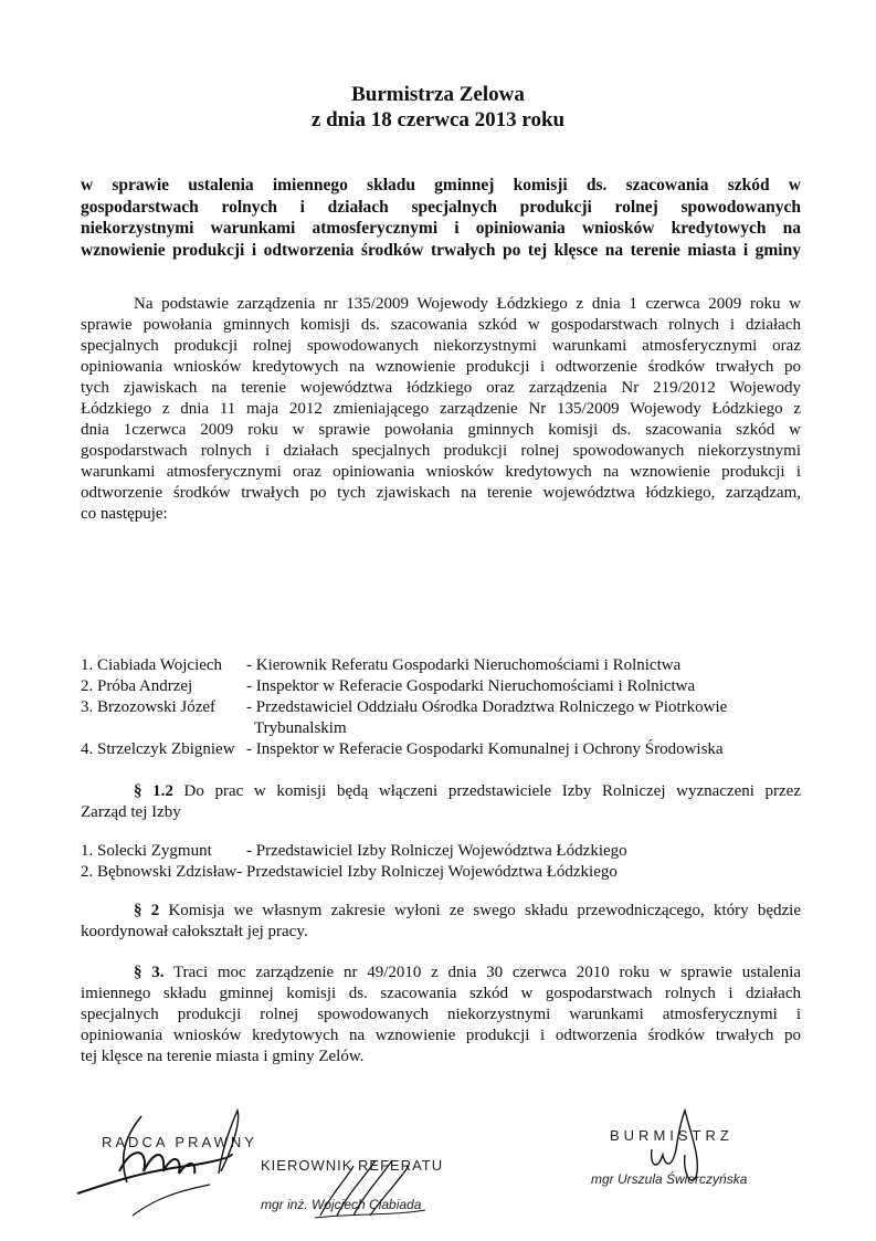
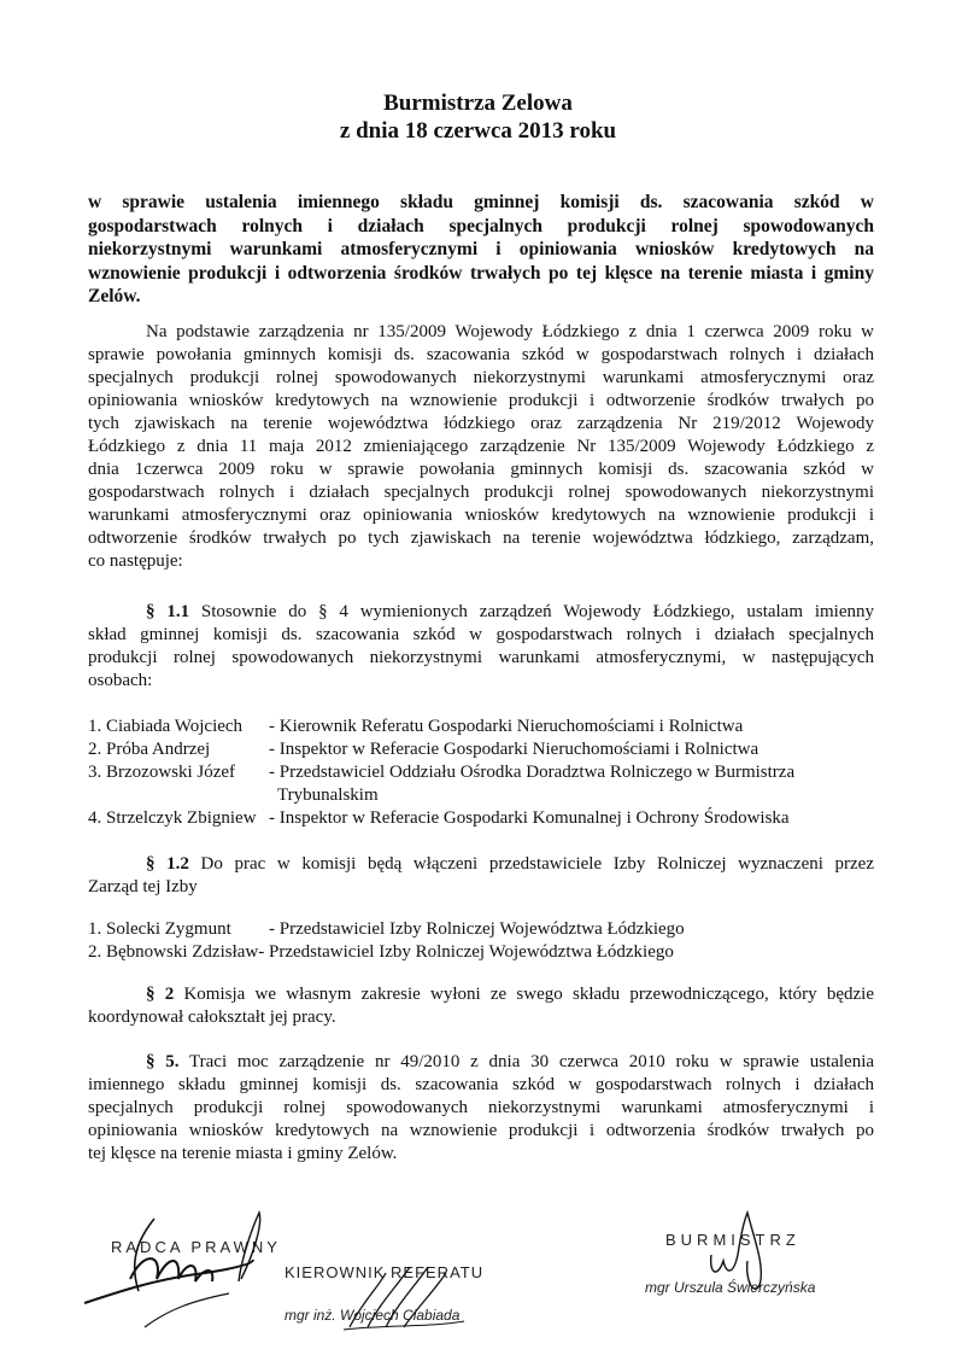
  Burmistrza Zelowa
  z dnia 18 czerwca 2013 roku
  w sprawie ustalenia imiennego składu gminnej komisji ds. szacowania szkód w
  gospodarstwach rolnych i działach specjalnych produkcji rolnej spowodowanych
  niekorzystnymi warunkami atmosferycznymi i opiniowania wniosków kredytowych na
  wznowienie produkcji i odtworzenia środków trwałych po tej klęsce na terenie miasta i gminy
+ Zelów.
  Na podstawie zarządzenia nr 135/2009 Wojewody Łódzkiego z dnia 1 czerwca 2009 roku w
  sprawie powołania gminnych komisji ds. szacowania szkód w gospodarstwach rolnych i działach
  specjalnych produkcji rolnej spowodowanych niekorzystnymi warunkami atmosferycznymi oraz
  opiniowania wniosków kredytowych na wznowienie produkcji i odtworzenie środków trwałych po
  tych zjawiskach na terenie województwa łódzkiego oraz zarządzenia Nr 219/2012 Wojewody
  Łódzkiego z dnia 11 maja 2012 zmieniającego zarządzenie Nr 135/2009 Wojewody Łódzkiego z
  dnia 1czerwca 2009 roku w sprawie powołania gminnych komisji ds. szacowania szkód w
  gospodarstwach rolnych i działach specjalnych produkcji rolnej spowodowanych niekorzystnymi
  warunkami atmosferycznymi oraz opiniowania wniosków kredytowych na wznowienie produkcji i
  odtworzenie środków trwałych po tych zjawiskach na terenie województwa łódzkiego, zarządzam,
  co następuje:
+ § 1.1 Stosownie do § 4 wymienionych zarządzeń Wojewody Łódzkiego, ustalam imienny
+ skład gminnej komisji ds. szacowania szkód w gospodarstwach rolnych i działach specjalnych
+ produkcji rolnej spowodowanych niekorzystnymi warunkami atmosferycznymi, w następujących
+ osobach:
  1. Ciabiada Wojciech
  - Kierownik Referatu Gospodarki Nieruchomościami i Rolnictwa
  2. Próba Andrzej
  - Inspektor w Referacie Gospodarki Nieruchomościami i Rolnictwa
  3. Brzozowski Józef
- - Przedstawiciel Oddziału Ośrodka Doradztwa Rolniczego w Piotrkowie
+ - Przedstawiciel Oddziału Ośrodka Doradztwa Rolniczego w Burmistrza
  Trybunalskim
  4. Strzelczyk Zbigniew
  - Inspektor w Referacie Gospodarki Komunalnej i Ochrony Środowiska
  § 1.2 Do prac w komisji będą włączeni przedstawiciele Izby Rolniczej wyznaczeni przez
  Zarząd tej Izby
  1. Solecki Zygmunt
  - Przedstawiciel Izby Rolniczej Województwa Łódzkiego
  2. Bębnowski Zdzisław
  - Przedstawiciel Izby Rolniczej Województwa Łódzkiego
  § 2 Komisja we własnym zakresie wyłoni ze swego składu przewodniczącego, który będzie
  koordynował całokształt jej pracy.
- § 3. Traci moc zarządzenie nr 49/2010 z dnia 30 czerwca 2010 roku w sprawie ustalenia
+ § 5. Traci moc zarządzenie nr 49/2010 z dnia 30 czerwca 2010 roku w sprawie ustalenia
  imiennego składu gminnej komisji ds. szacowania szkód w gospodarstwach rolnych i działach
  specjalnych produkcji rolnej spowodowanych niekorzystnymi warunkami atmosferycznymi i
  opiniowania wniosków kredytowych na wznowienie produkcji i odtworzenia środków trwałych po
  tej klęsce na terenie miasta i gminy Zelów.
  RADCA PRAWNY
  KIEROWNIK REFERATU
  mgr inż. Wojcech Ciabiada
  BURMISTRZ
  mgr Urszula Świerczyńska
